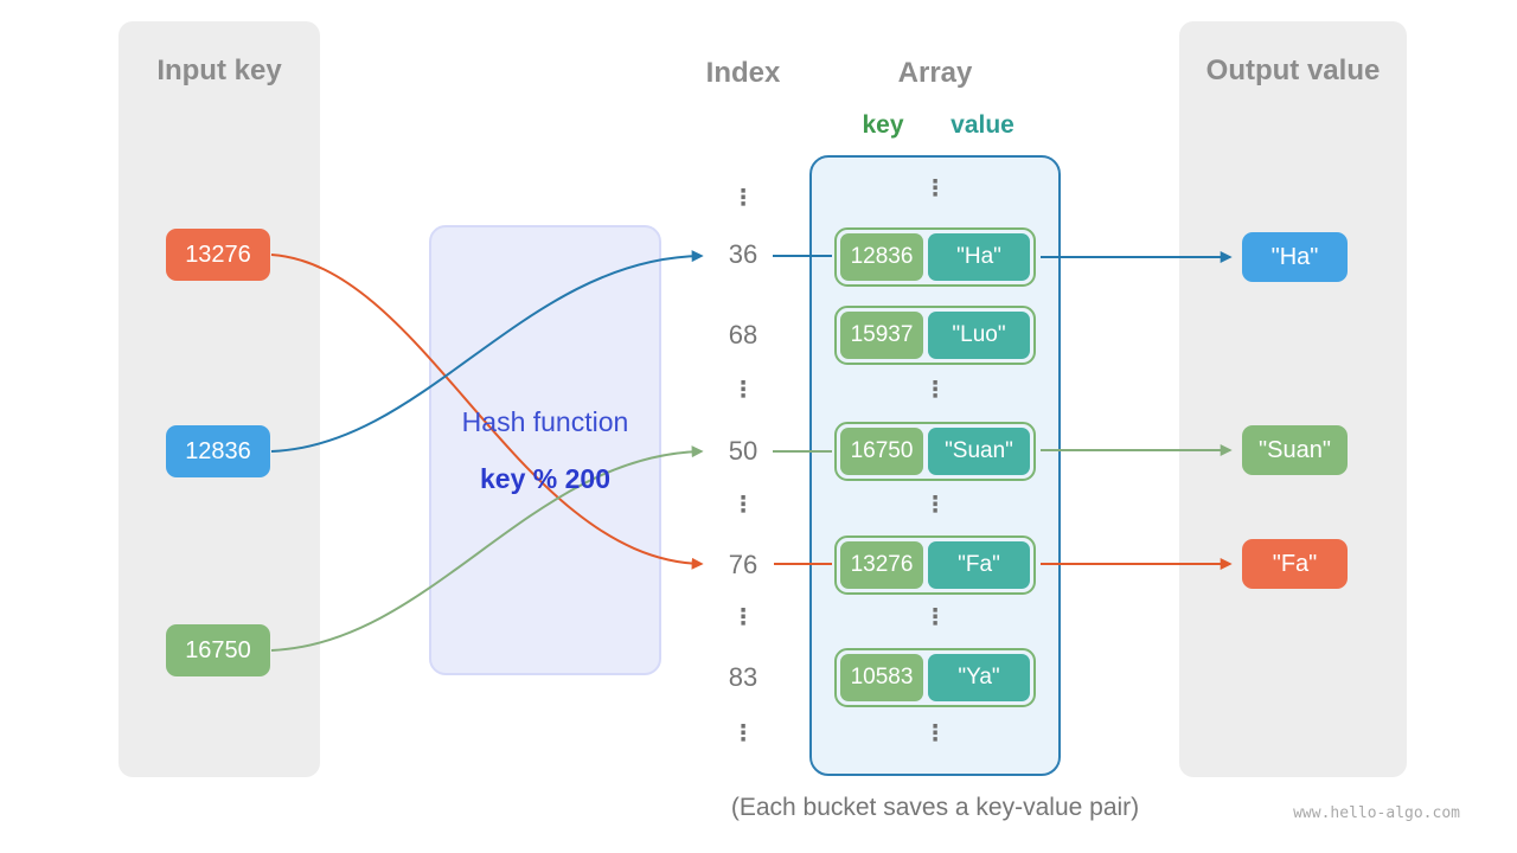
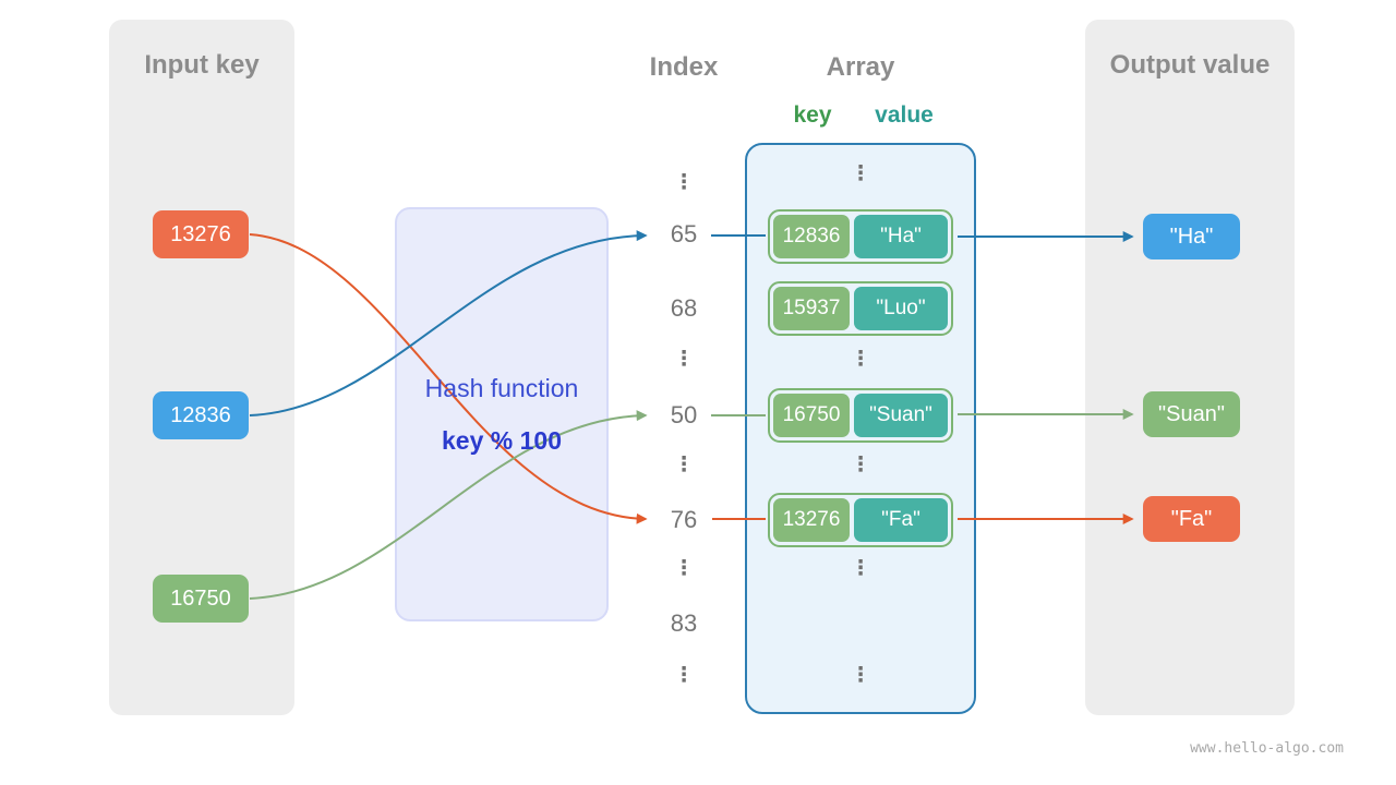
  Input key
  Index
  Array
  Output value
  key
  value
  Hash function
- key % 200
+ key % 100
  13276
  12836
  16750
  ⋮
- 36
+ 65
  68
  ⋮
  50
  ⋮
  76
  ⋮
  83
  ⋮
  ⋮
  12836
  "Ha"
  15937
  "Luo"
  ⋮
  16750
  "Suan"
  ⋮
  13276
  "Fa"
  ⋮
- 10583
- "Ya"
  ⋮
  "Ha"
  "Suan"
  "Fa"
- (Each bucket saves a key-value pair)
  www.hello-algo.com
